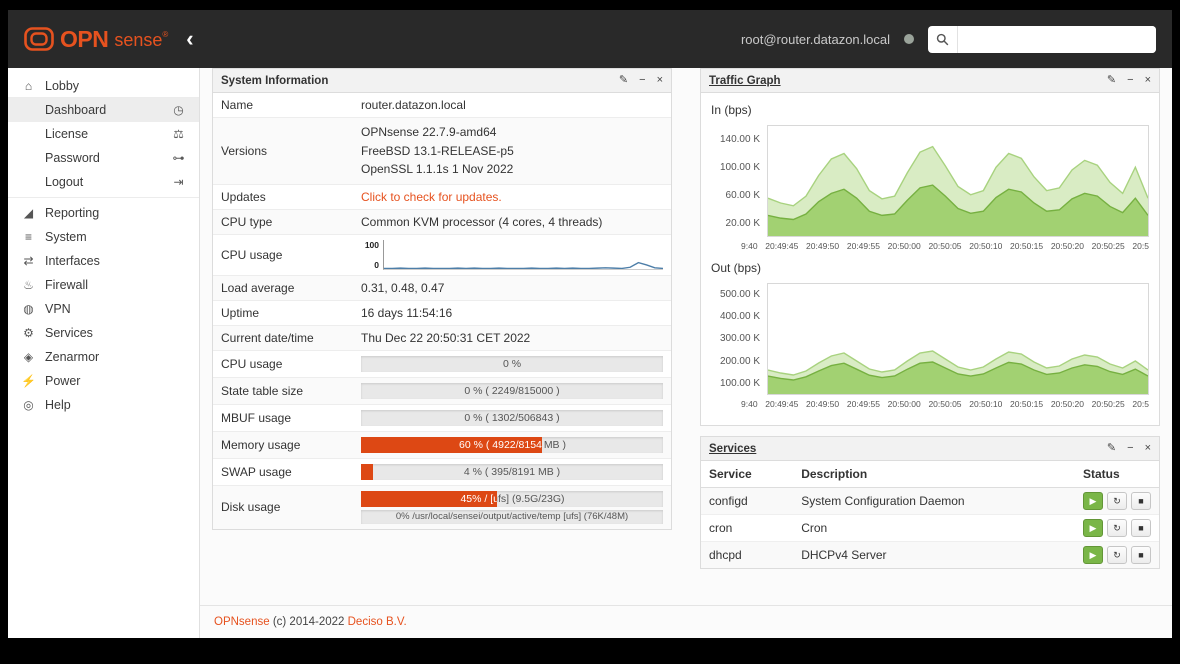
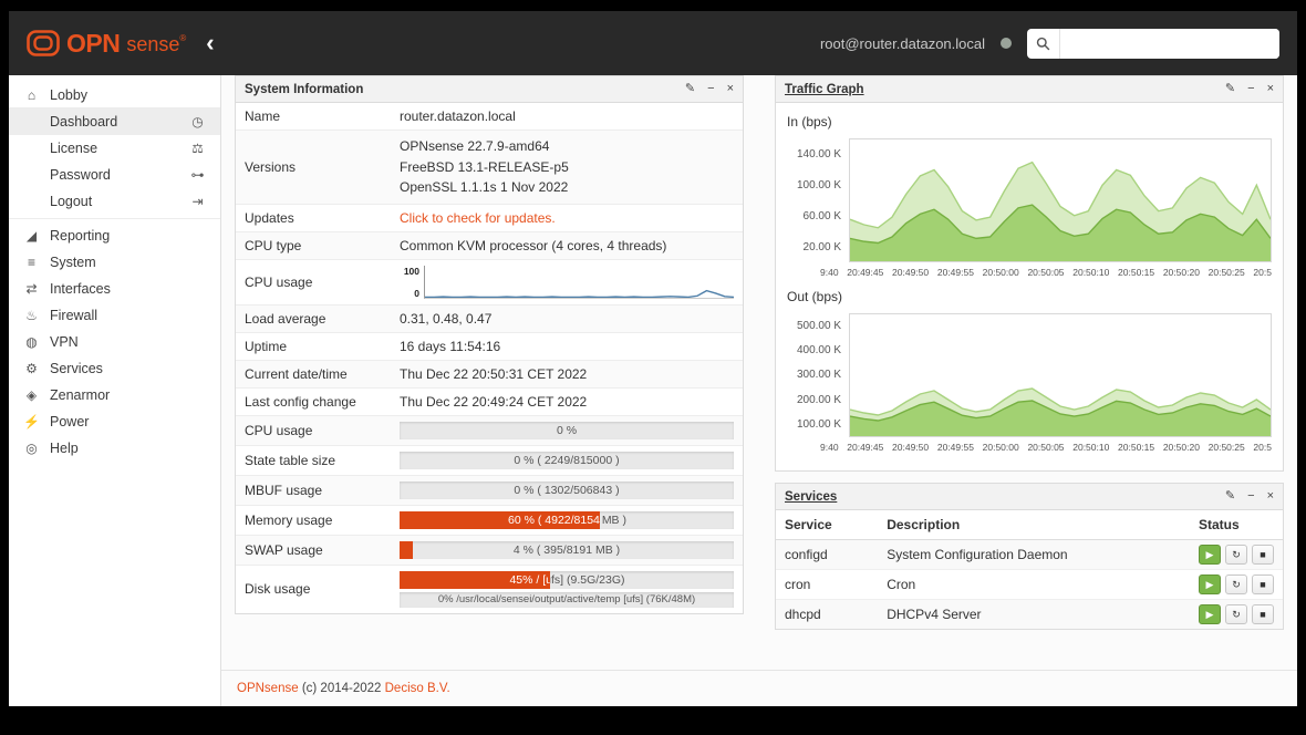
  OPN
  sense®
  ‹
  root@router.datazon.local
  ⌂
  Lobby
  Dashboard
  ◷
  License
  ⚖
  Password
  ⊶
  Logout
  ⇥
  ◢
  Reporting
  ≡
  System
  ⇄
  Interfaces
  ♨
  Firewall
  ◍
  VPN
  ⚙
  Services
  ◈
  Zenarmor
  ⚡
  Power
  ◎
  Help
  System Information
  ✎
  −
  ×
  Name	router.datazon.local
  Versions	OPNsense 22.7.9-amd64 FreeBSD 13.1-RELEASE-p5 OpenSSL 1.1.1s 1 Nov 2022
  Updates	Click to check for updates.
  CPU type	Common KVM processor (4 cores, 4 threads)
  CPU usage	100 0
  Load average	0.31, 0.48, 0.47
  Uptime	16 days 11:54:16
  Current date/time	Thu Dec 22 20:50:31 CET 2022
+ Last config change	Thu Dec 22 20:49:24 CET 2022
  CPU usage	0 %
  Traffic Graph
  ✎
  −
  ×
  In (bps)
  140.00 K
  100.00 K
  60.00 K
  20.00 K
  9:40
  20:49:45
  20:49:50
  20:49:55
  20:50:00
  20:50:05
  20:50:10
  20:50:15
  20:50:20
  20:50:25
  20:5
  Out (bps)
  500.00 K
  400.00 K
  300.00 K
  200.00 K
  100.00 K
  9:40
  20:49:45
  20:49:50
  20:49:55
  20:50:00
  20:50:05
  20:50:10
  20:50:15
  20:50:20
  20:50:25
  20:5
  Services
  ✎
  −
  ×
  Service	Description	Status
  configd	System Configuration Daemon	▶ ↻ ■
  cron	Cron	▶ ↻ ■
  dhcpd	DHCPv4 Server	▶ ↻ ■
  OPNsense (c) 2014-2022 Deciso B.V.
